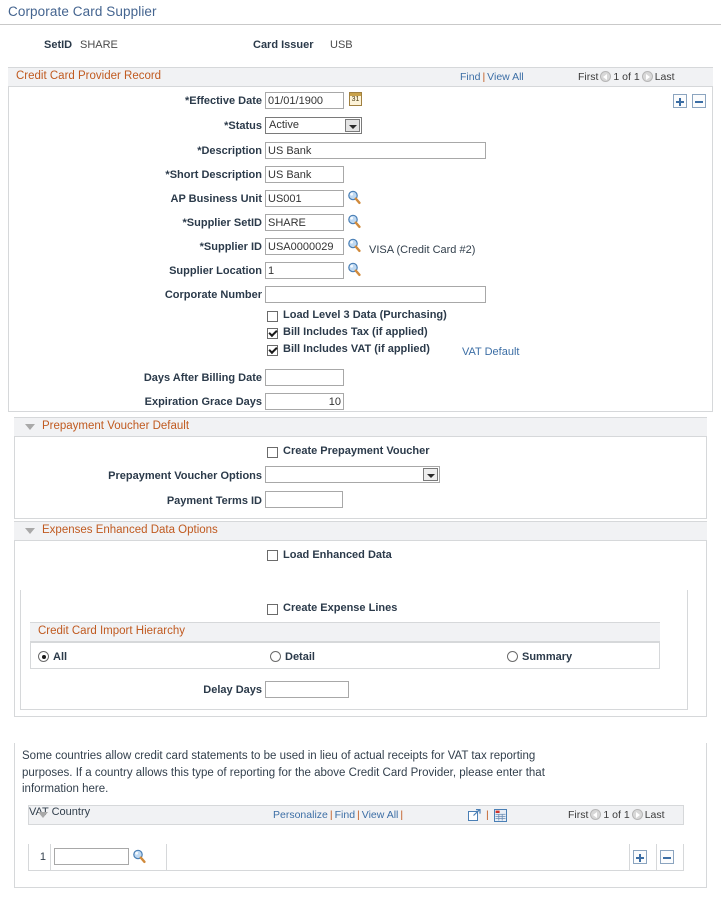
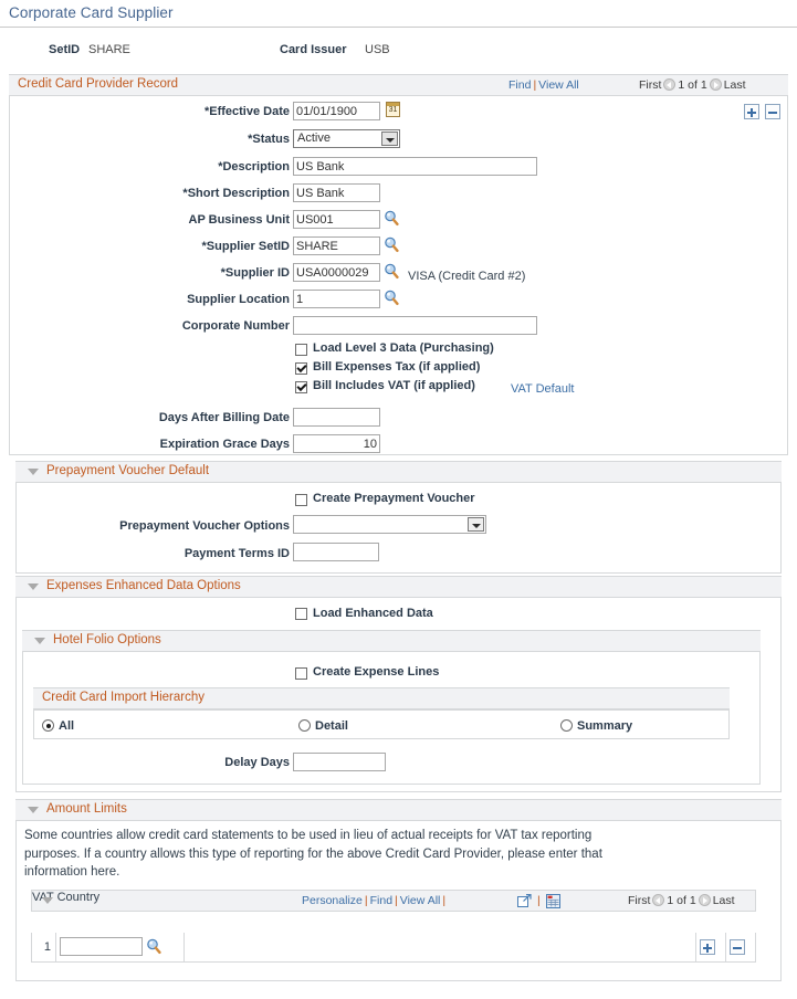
  Corporate Card Supplier
  SetID
  SHARE
  Card Issuer
  USB
  Credit Card Provider Record
  Find | View All
  First 1 of 1 Last
  *Effective Date
  01/01/1900
  *Status
  Active
  *Description
  US Bank
  *Short Description
  US Bank
  AP Business Unit
  US001
  *Supplier SetID
  SHARE
  *Supplier ID
  USA0000029
  VISA (Credit Card #2)
  Supplier Location
  1
  Corporate Number
  Load Level 3 Data (Purchasing)
- Bill Includes Tax (if applied)
+ Bill Expenses Tax (if applied)
  Bill Includes VAT (if applied)
  VAT Default
  Days After Billing Date
  Expiration Grace Days
  10
  Prepayment Voucher Default
  Create Prepayment Voucher
  Prepayment Voucher Options
  Payment Terms ID
  Expenses Enhanced Data Options
  Load Enhanced Data
+ Hotel Folio Options
  Create Expense Lines
  Credit Card Import Hierarchy
  All
  Detail
  Summary
  Delay Days
+ Amount Limits
  Some countries allow credit card statements to be used in lieu of actual receipts for VAT tax reporting purposes. If a country allows this type of reporting for the above Credit Card Provider, please enter that information here.
  VAT Country
  Personalize | Find | View All |
  |
  First 1 of 1 Last
  1
